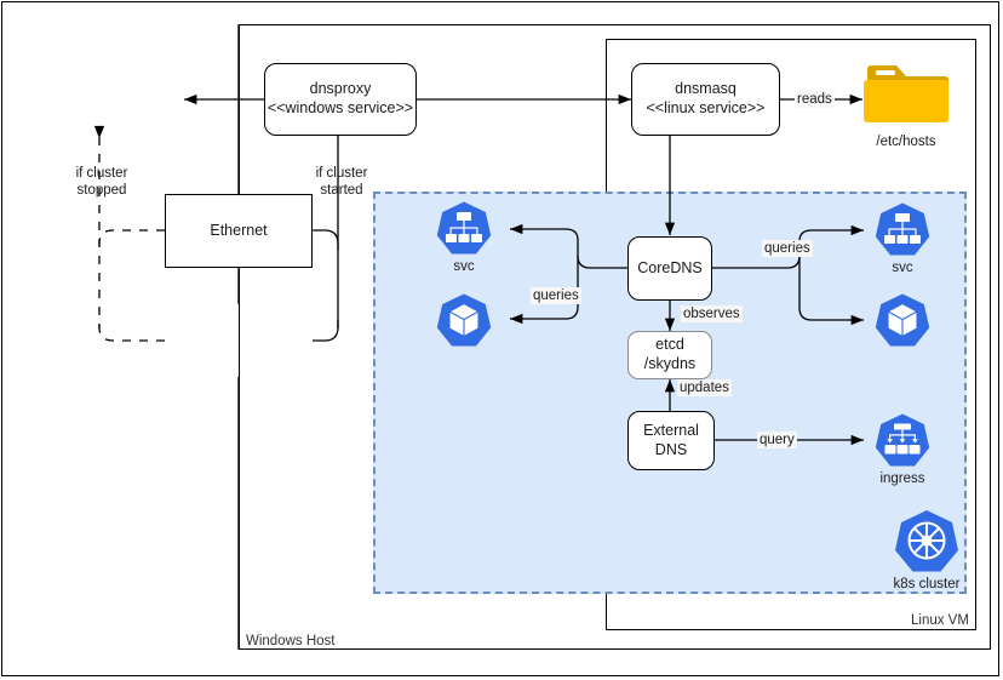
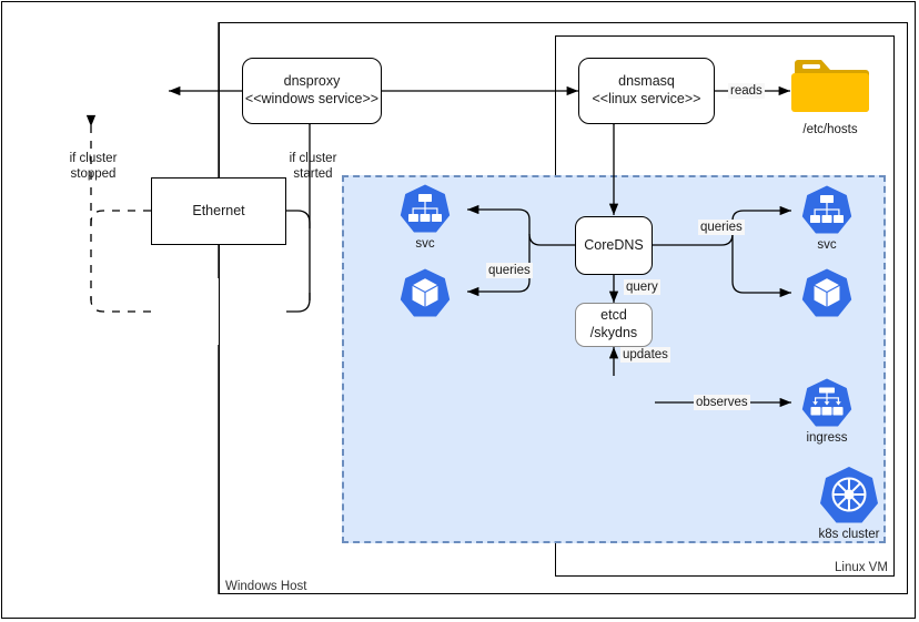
  Windows Host
  Linux VM
  dnsproxy
  <<windows service>>
  dnsmasq
  <<linux service>>
  Ethernet
  CoreDNS
  etcd
  /skydns
- External
- DNS
  /etc/hosts
  svc
  svc
  ingress
  k8s cluster
  if cluster
  stopped
  if cluster
  started
  reads
  queries
  queries
- observes
+ query
  updates
- query
+ observes
